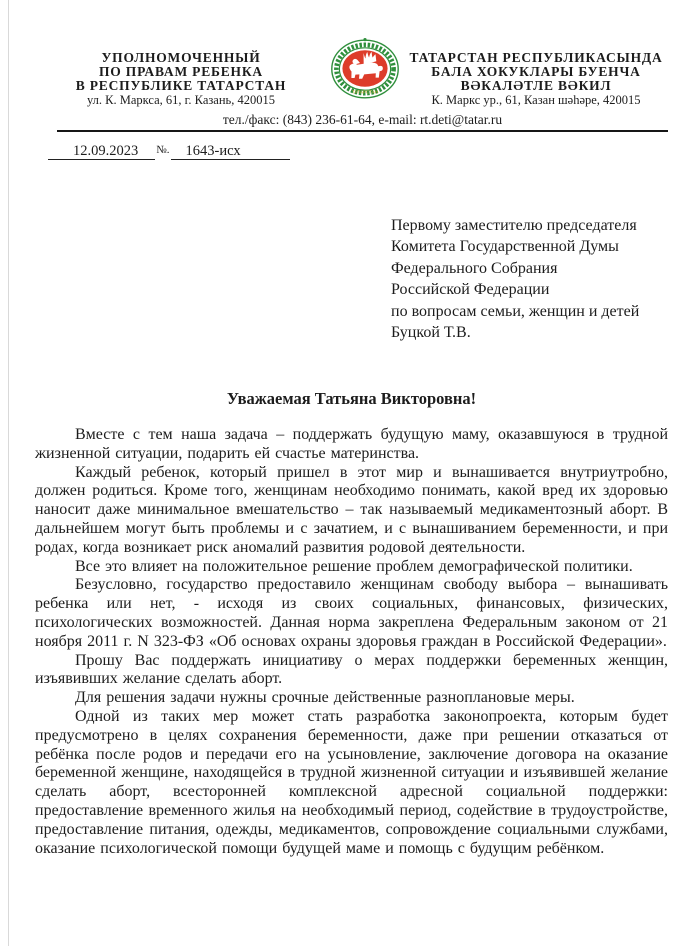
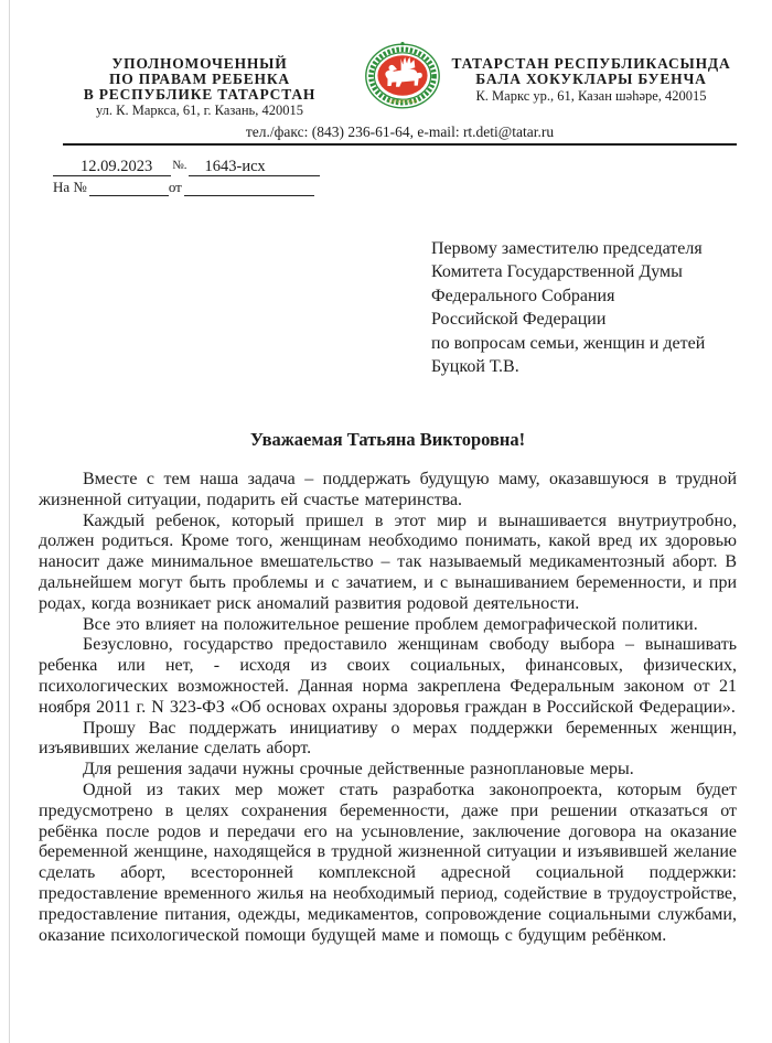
  УПОЛНОМОЧЕННЫЙ
  ПО ПРАВАМ РЕБЕНКА
  В РЕСПУБЛИКЕ ТАТАРСТАН
  ул. К. Маркса, 61, г. Казань, 420015
  ТАТАРСТАН РЕСПУБЛИКАСЫНДА
  БАЛА ХОКУКЛАРЫ БУЕНЧА
- ВӘКАЛӘТЛЕ ВӘКИЛ
  К. Маркс ур., 61, Казан шәһәре, 420015
  тел./факс: (843) 236-61-64, e-mail: rt.deti@tatar.ru
  12.09.2023
  №.
  1643-исх
+ На №
+ от
  Первому заместителю председателя
  Комитета Государственной Думы
  Федерального Собрания
  Российской Федерации
  по вопросам семьи, женщин и детей
  Буцкой Т.В.
  Уважаемая Татьяна Викторовна!
  Вместе с тем наша задача – поддержать будущую маму, оказавшуюся в трудной жизненной ситуации, подарить ей счастье материнства.
  Каждый ребенок, который пришел в этот мир и вынашивается внутриутробно, должен родиться. Кроме того, женщинам необходимо понимать, какой вред их здоровью наносит даже минимальное вмешательство – так называемый медикаментозный аборт. В дальнейшем могут быть проблемы и с зачатием, и с вынашиванием беременности, и при родах, когда возникает риск аномалий развития родовой деятельности.
  Все это влияет на положительное решение проблем демографической политики.
  Безусловно, государство предоставило женщинам свободу выбора – вынашивать ребенка или нет, - исходя из своих социальных, финансовых, физических, психологических возможностей. Данная норма закреплена Федеральным законом от 21 ноября 2011 г. N 323-ФЗ «Об основах охраны здоровья граждан в Российской Федерации».
  Прошу Вас поддержать инициативу о мерах поддержки беременных женщин, изъявивших желание сделать аборт.
  Для решения задачи нужны срочные действенные разноплановые меры.
  Одной из таких мер может стать разработка законопроекта, которым будет предусмотрено в целях сохранения беременности, даже при решении отказаться от ребёнка после родов и передачи его на усыновление, заключение договора на оказание беременной женщине, находящейся в трудной жизненной ситуации и изъявившей желание сделать аборт, всесторонней комплексной адресной социальной поддержки: предоставление временного жилья на необходимый период, содействие в трудоустройстве, предоставление питания, одежды, медикаментов, сопровождение социальными службами, оказание психологической помощи будущей маме и помощь с будущим ребёнком.
